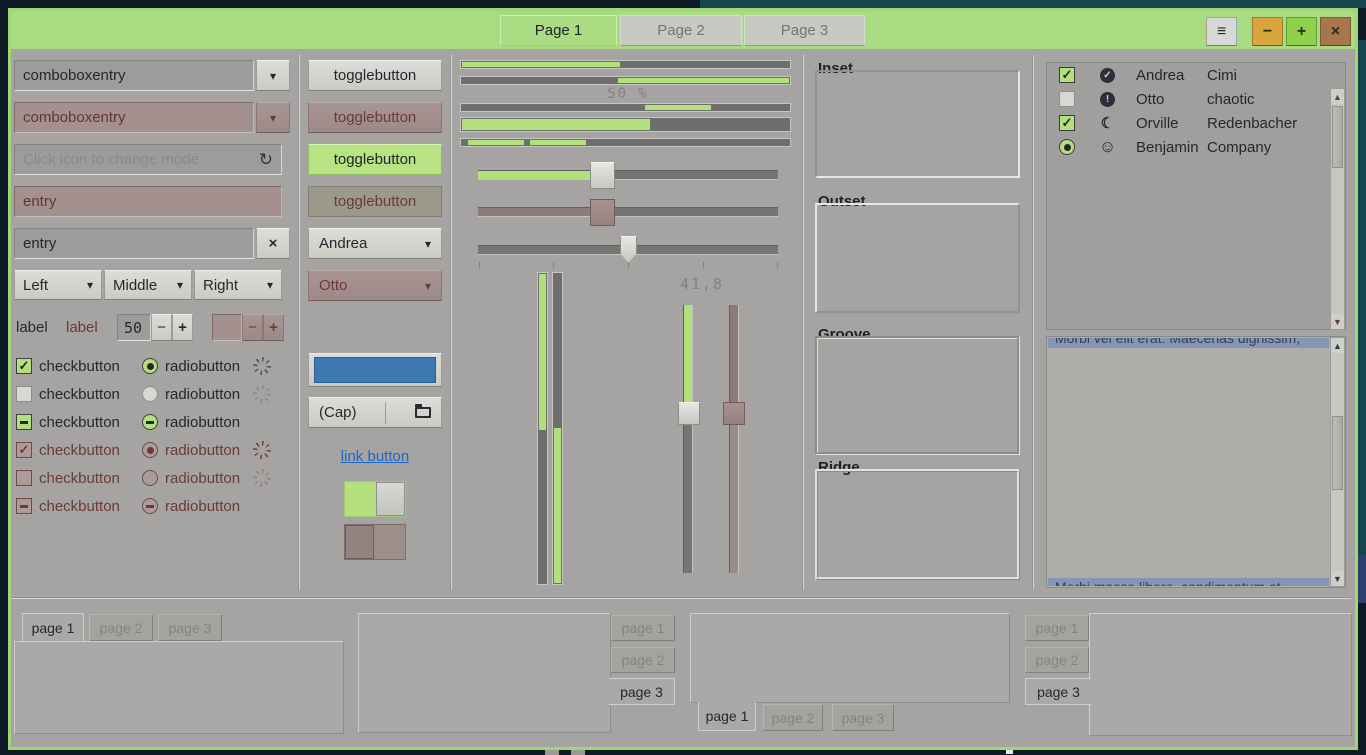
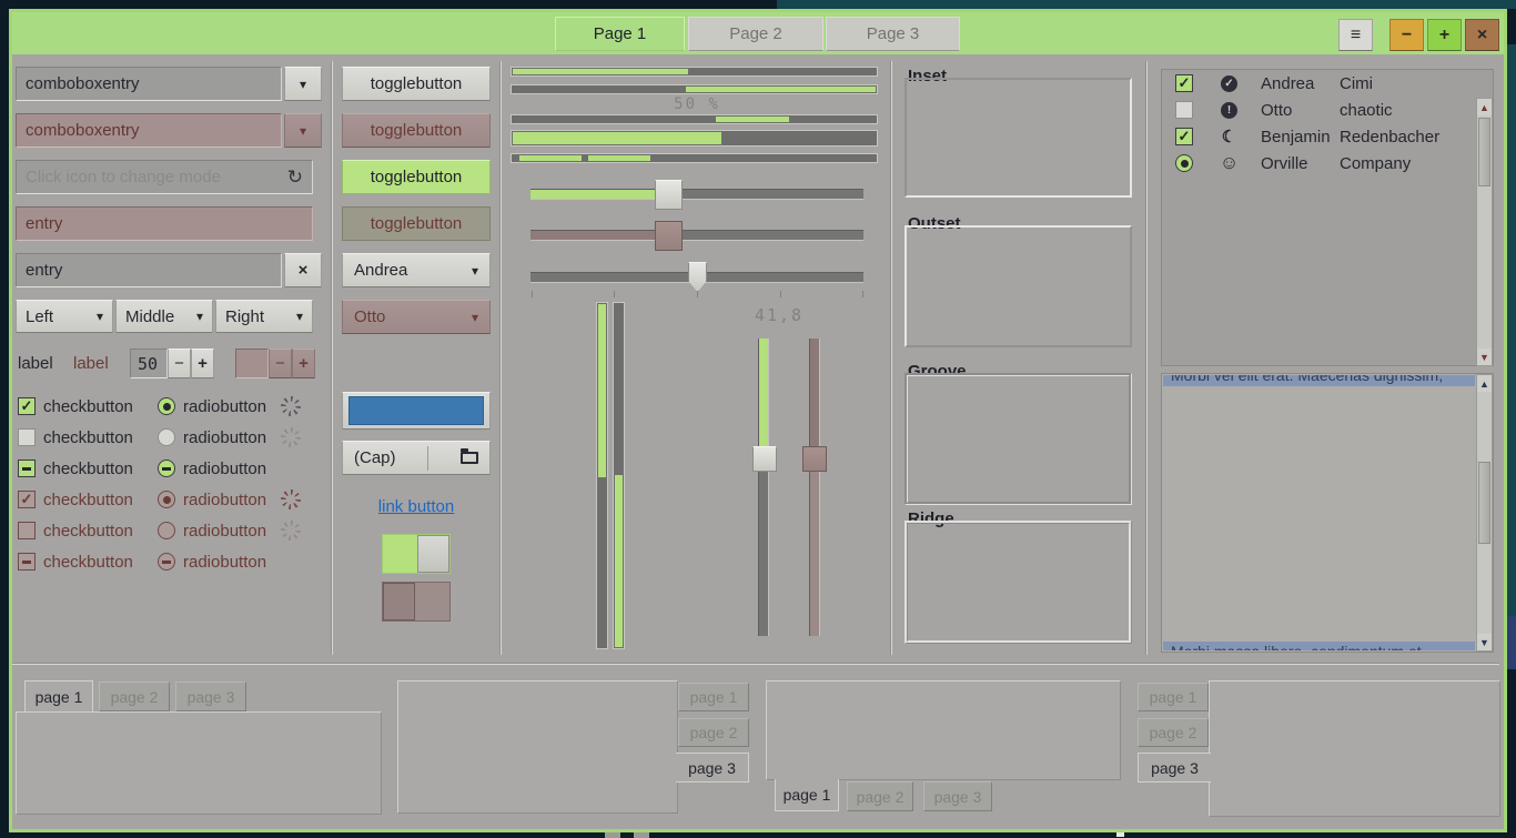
  Page 1
  Page 2
  Page 3
  ≡
  −
  +
  ×
  comboboxentry
  ▾
  comboboxentry
  ▾
  ↻
  entry
  entry
  ×
  Left
  ▾
  Middle
  ▾
  Right
  ▾
  label
  label
  50
  −
  +
  −
  +
  ✓
  checkbutton
  checkbutton
  checkbutton
  ✓
  checkbutton
  checkbutton
  checkbutton
  radiobutton
  radiobutton
  radiobutton
  radiobutton
  radiobutton
  radiobutton
  togglebutton
  togglebutton
  togglebutton
  togglebutton
  Andrea
  ▾
  Otto
  ▾
  (Cap)
  link button
  50 %
  41,8
  Inset
  Outset
  Groove
  Ridge
  ✓
  ✓
  Andrea
  Cimi
  !
  Otto
  chaotic
  ✓
  ☾
- Orville
+ Benjamin
  Redenbacher
  ☺
- Benjamin
+ Orville
  Company
  ▲
  ▼
  Morbi vel elit erat. Maecenas dignissim,
  ▲
  ▼
  page 1
  page 2
  page 3
  page 1
  page 2
  page 3
  page 1
  page 2
  page 3
  page 1
  page 2
  page 3
